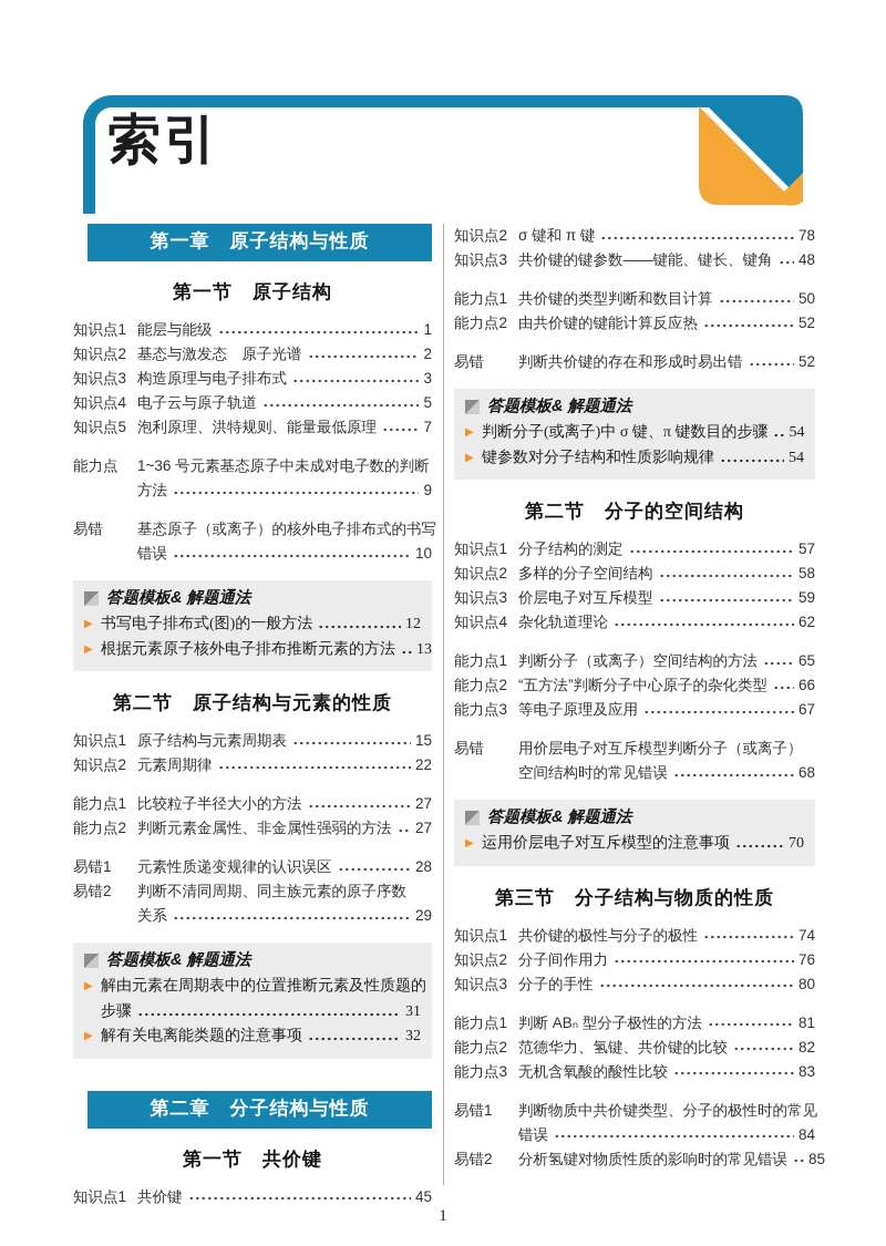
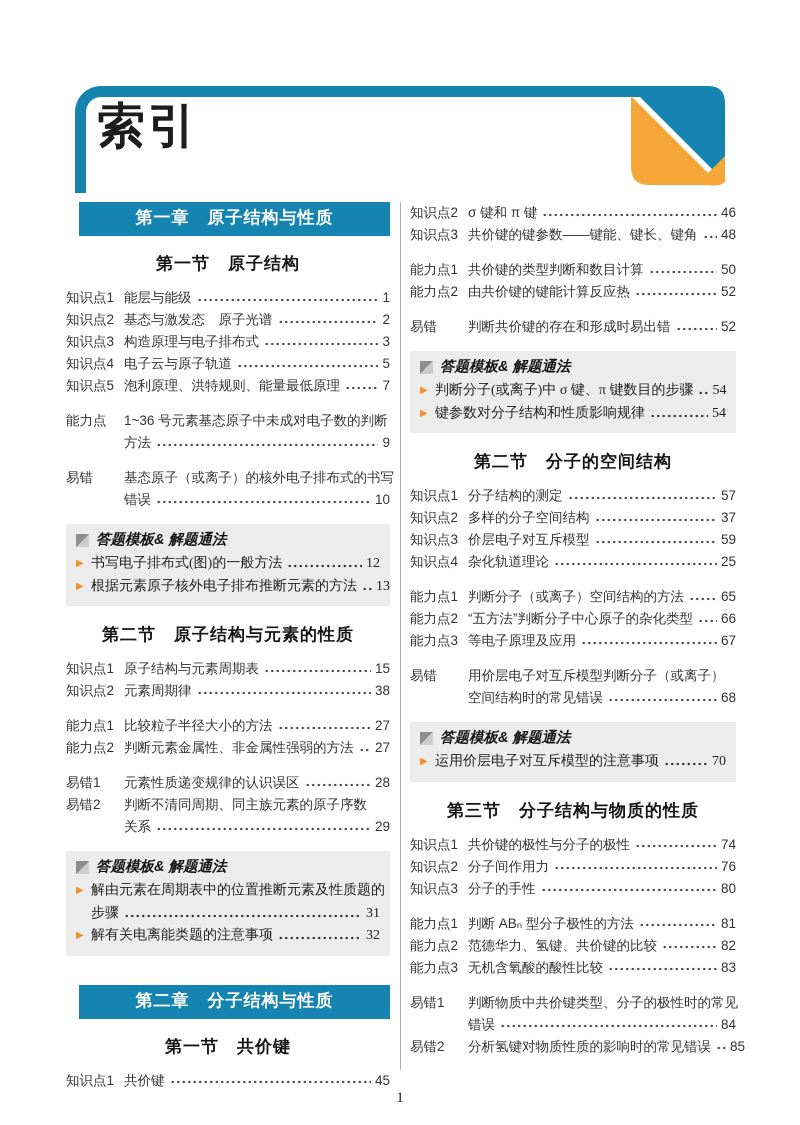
  索引
  第一章 原子结构与性质
  第一节 原子结构
  知识点1
  能层与能级
  1
  知识点2
  基态与激发态 原子光谱
  2
  知识点3
  构造原理与电子排布式
  3
  知识点4
  电子云与原子轨道
  5
  知识点5
  泡利原理、洪特规则、能量最低原理
  7
  能力点
  1~36 号元素基态原子中未成对电子数的判断
  方法
  9
  易错
  基态原子（或离子）的核外电子排布式的书写
  错误
  10
  答题模板& 解题通法
  ▶
  书写电子排布式(图)的一般方法
  12
  ▶
  根据元素原子核外电子排布推断元素的方法
  13
  第二节 原子结构与元素的性质
  知识点1
  原子结构与元素周期表
  15
  知识点2
  元素周期律
- 22
+ 38
  能力点1
  比较粒子半径大小的方法
  27
  能力点2
  判断元素金属性、非金属性强弱的方法
  27
  易错1
  元素性质递变规律的认识误区
  28
  易错2
  判断不清同周期、同主族元素的原子序数
  关系
  29
  答题模板& 解题通法
  ▶
  解由元素在周期表中的位置推断元素及性质题的
  步骤
  31
  ▶
  解有关电离能类题的注意事项
  32
  第二章 分子结构与性质
  第一节 共价键
  知识点1
  共价键
  45
  知识点2
  σ 键和 π 键
- 78
+ 46
  知识点3
  共价键的键参数——键能、键长、键角
  48
  能力点1
  共价键的类型判断和数目计算
  50
  能力点2
  由共价键的键能计算反应热
  52
  易错
  判断共价键的存在和形成时易出错
  52
  答题模板& 解题通法
  ▶
  判断分子(或离子)中 σ 键、π 键数目的步骤
  54
  ▶
  键参数对分子结构和性质影响规律
  54
  第二节 分子的空间结构
  知识点1
  分子结构的测定
  57
  知识点2
  多样的分子空间结构
- 58
+ 37
  知识点3
  价层电子对互斥模型
  59
  知识点4
  杂化轨道理论
- 62
+ 25
  能力点1
  判断分子（或离子）空间结构的方法
  65
  能力点2
  “五方法”判断分子中心原子的杂化类型
  66
  能力点3
  等电子原理及应用
  67
  易错
  用价层电子对互斥模型判断分子（或离子）
  空间结构时的常见错误
  68
  答题模板& 解题通法
  ▶
  运用价层电子对互斥模型的注意事项
  70
  第三节 分子结构与物质的性质
  知识点1
  共价键的极性与分子的极性
  74
  知识点2
  分子间作用力
  76
  知识点3
  分子的手性
  80
  能力点1
  判断 ABₙ 型分子极性的方法
  81
  能力点2
  范德华力、氢键、共价键的比较
  82
  能力点3
  无机含氧酸的酸性比较
  83
  易错1
  判断物质中共价键类型、分子的极性时的常见
  错误
  84
  易错2
  分析氢键对物质性质的影响时的常见错误
  85
  1
